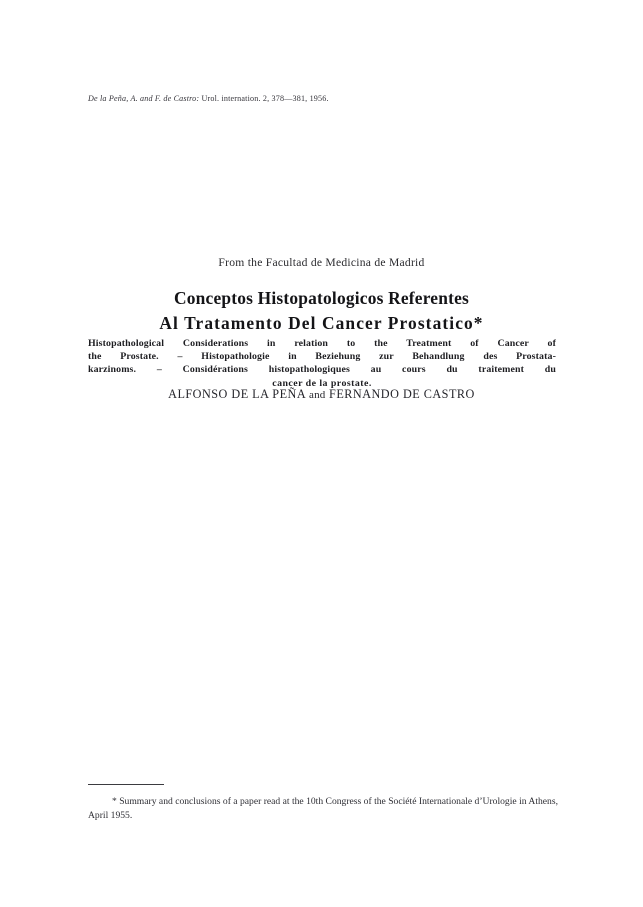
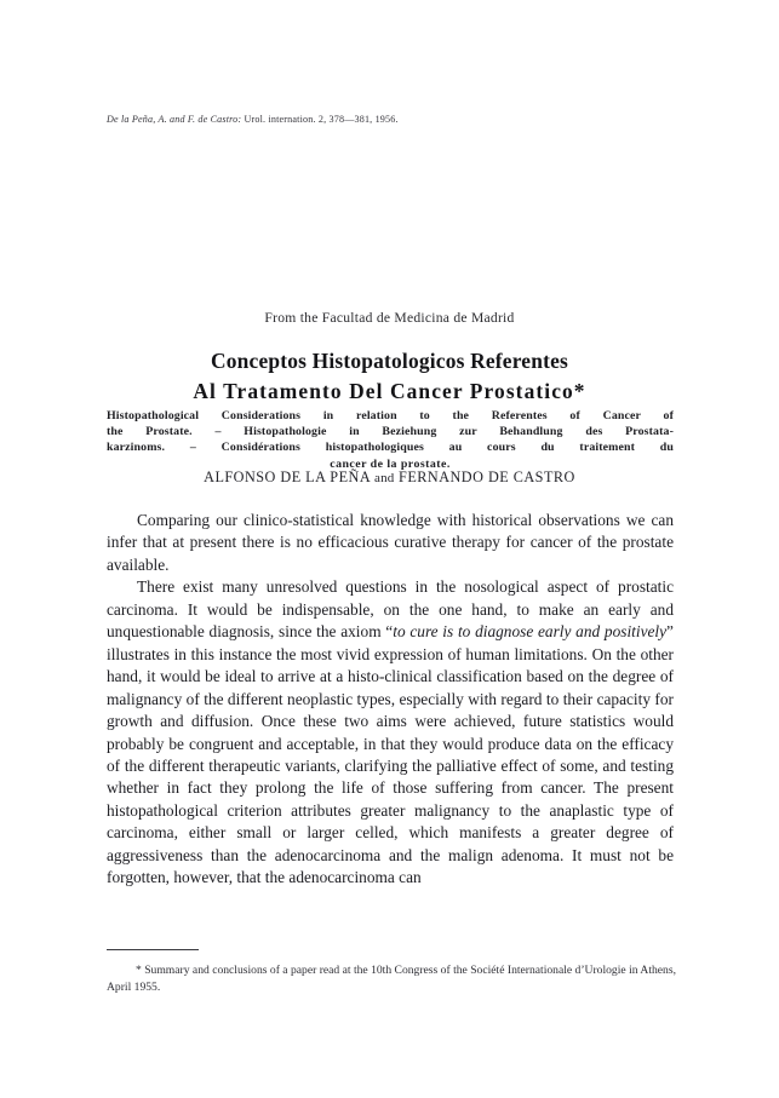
  De la Peña, A. and F. de Castro: Urol. internation. 2, 378—381, 1956.
  From the Facultad de Medicina de Madrid
  Conceptos Histopatologicos Referentes
  Al Tratamento Del Cancer Prostatico*
- Histopathological Considerations in relation to the Treatment of Cancer of
+ Histopathological Considerations in relation to the Referentes of Cancer of
  the Prostate. – Histopathologie in Beziehung zur Behandlung des Prostata-
  karzinoms. – Considérations histopathologiques au cours du traitement du
  cancer de la prostate.
  ALFONSO DE LA PEÑA and FERNANDO DE CASTRO
+ Comparing our clinico-statistical knowledge with historical observations we can infer that at present there is no efficacious curative therapy for cancer of the prostate available.
+ There exist many unresolved questions in the nosological aspect of prostatic carcinoma. It would be indispensable, on the one hand, to make an early and unquestionable diagnosis, since the axiom “to cure is to diagnose early and positively” illustrates in this instance the most vivid expression of human limitations. On the other hand, it would be ideal to arrive at a histo-clinical classification based on the degree of malignancy of the different neoplastic types, especially with regard to their capacity for growth and diffusion. Once these two aims were achieved, future statistics would probably be congruent and acceptable, in that they would produce data on the efficacy of the different therapeutic variants, clarifying the palliative effect of some, and testing whether in fact they prolong the life of those suffering from cancer. The present histopathological criterion attributes greater malignancy to the anaplastic type of carcinoma, either small or larger celled, which manifests a greater degree of aggressiveness than the adenocarcinoma and the malign adenoma. It must not be forgotten, however, that the adenocarcinoma can
  * Summary and conclusions of a paper read at the 10th Congress of the Société Internationale d’Urologie in Athens, April 1955.
